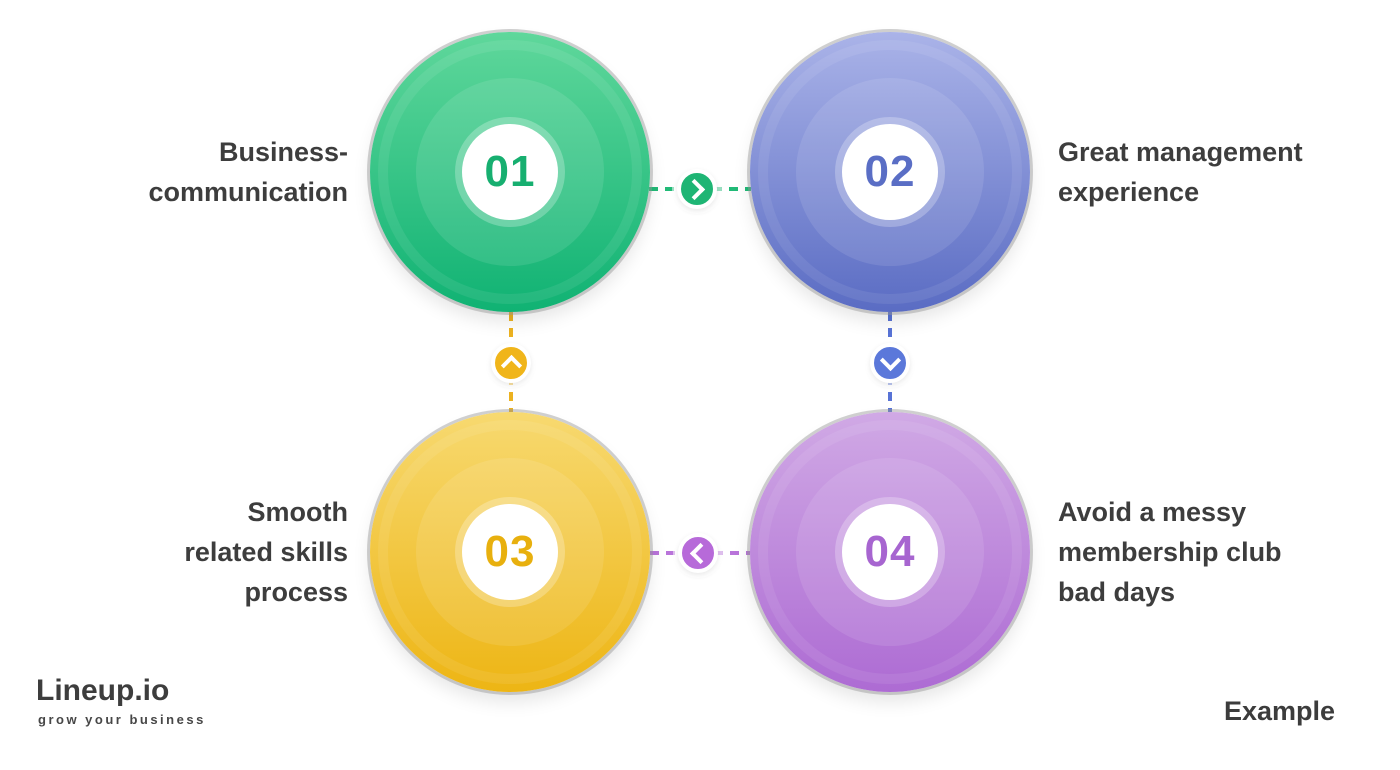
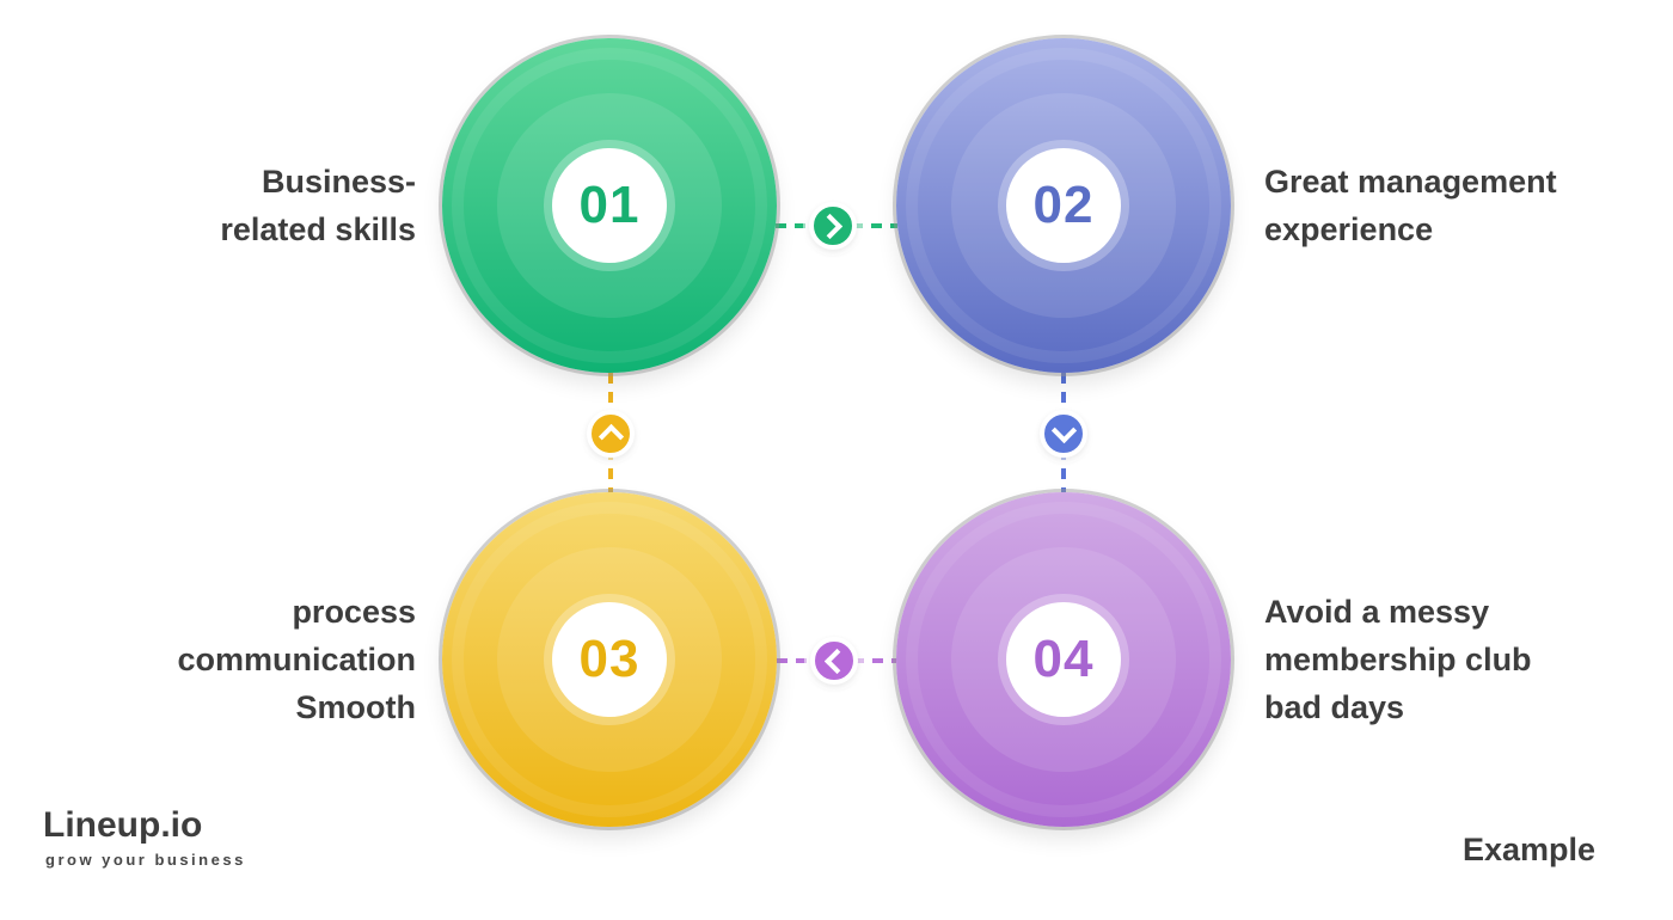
  01
  02
  03
  04
  Business-
- communication
+ related skills
  Great management
  experience
- Smooth
+ process
- related skills
+ communication
- process
+ Smooth
  Avoid a messy
  membership club
  bad days
  Lineup.io
  grow your business
  Example
